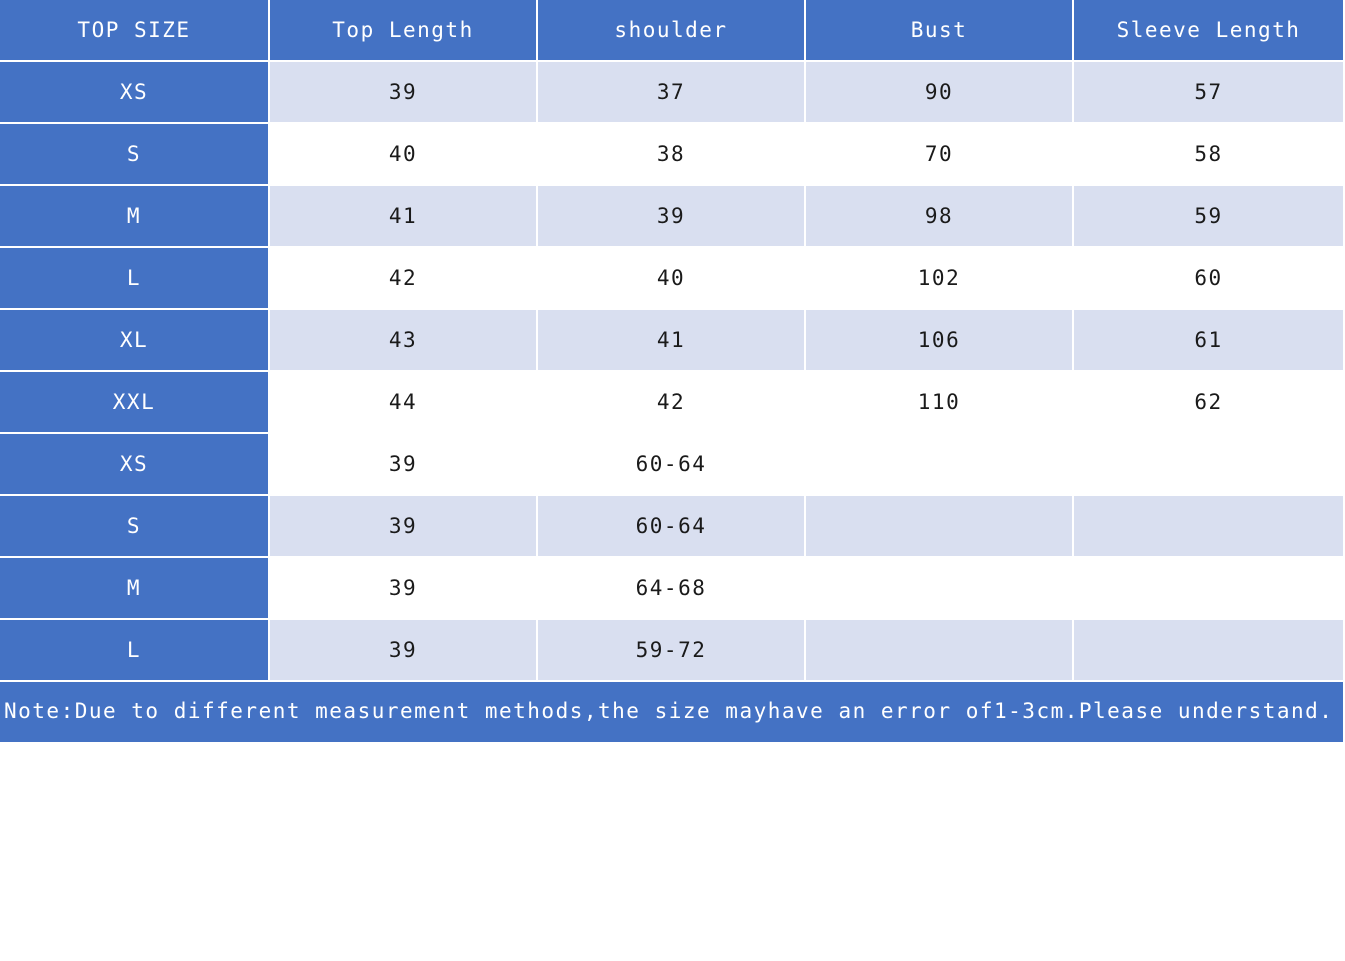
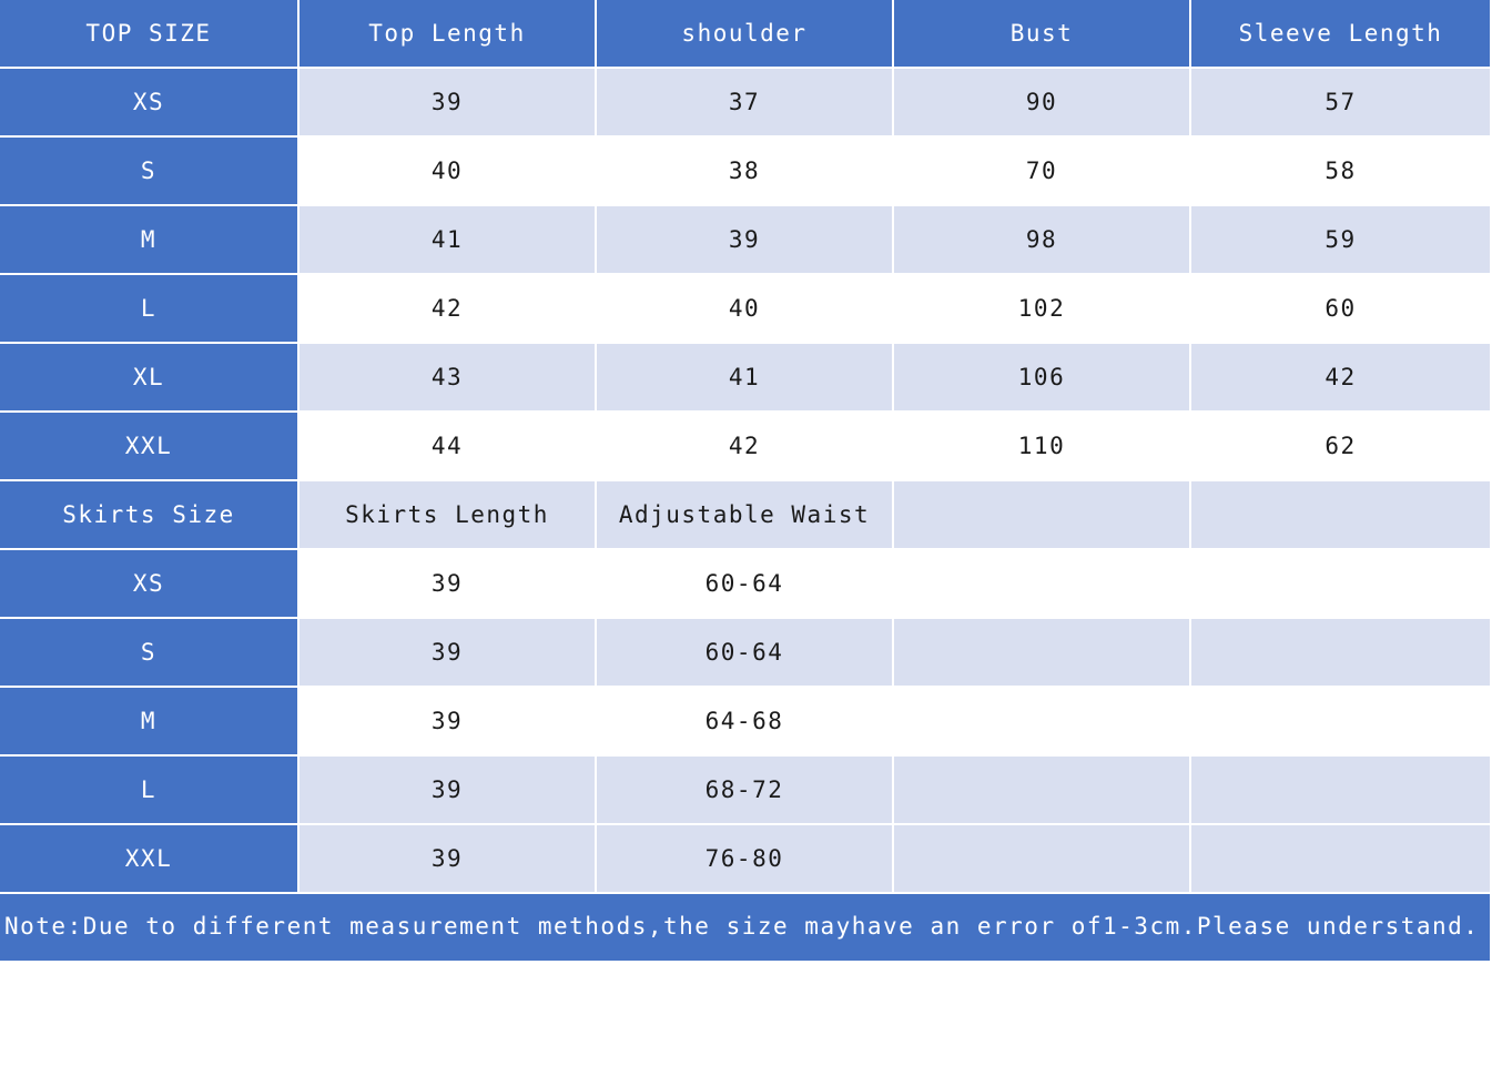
  TOP SIZE	Top Length	shoulder	Bust	Sleeve Length
  XS	39	37	90	57
  S	40	38	70	58
  M	41	39	98	59
  L	42	40	102	60
- XL	43	41	106	61
+ XL	43	41	106	42
  XXL	44	42	110	62
+ Skirts Size	Skirts Length	Adjustable Waist
  XS	39	60-64
  S	39	60-64
  M	39	64-68
- L	39	59-72
+ L	39	68-72
+ XXL	39	76-80
  Note:Due to different measurement methods,the size mayhave an error of1-3cm.Please understand.
